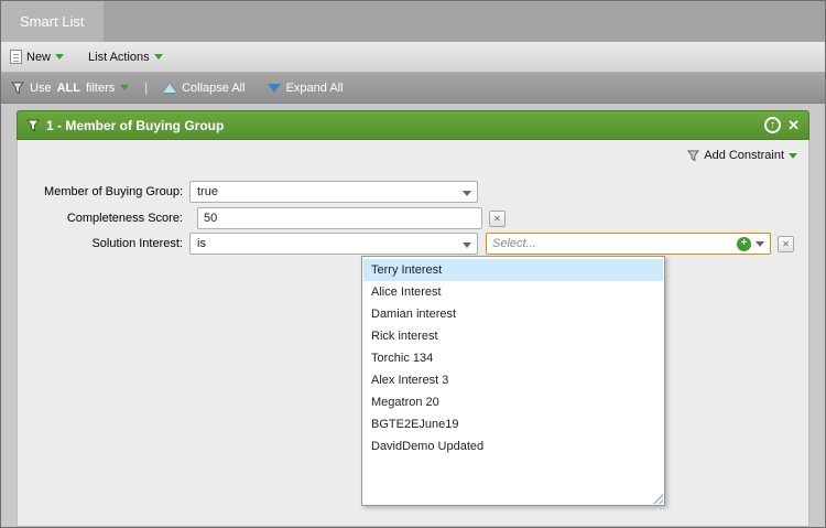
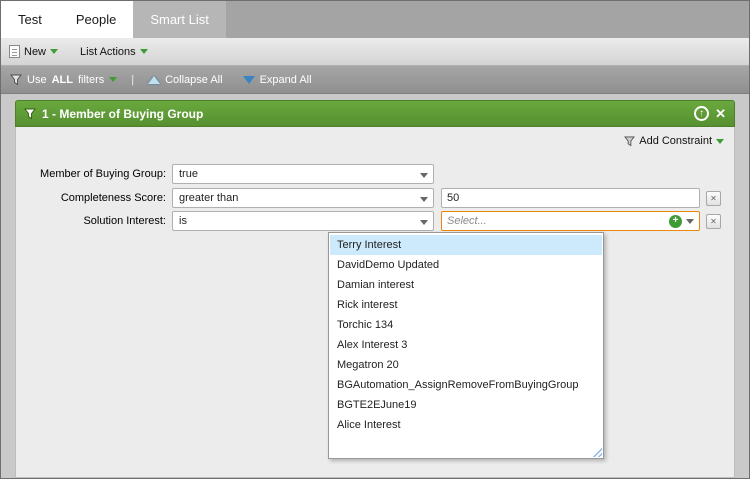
+ Test
+ People
  Smart List
  New
  List Actions
  Use
  ALL
  filters
  |
  Collapse All
  Expand All
  1 - Member of Buying Group
  ↑
  ✕
  Add Constraint
  Member of Buying Group:
  true
  Completeness Score:
+ greater than
  50
  ✕
  Solution Interest:
  is
  Select...
  +
  ✕
  Terry Interest
- Alice Interest
+ DavidDemo Updated
  Damian interest
  Rick interest
  Torchic 134
  Alex Interest 3
  Megatron 20
+ BGAutomation_AssignRemoveFromBuyingGroup
  BGTE2EJune19
- DavidDemo Updated
+ Alice Interest
